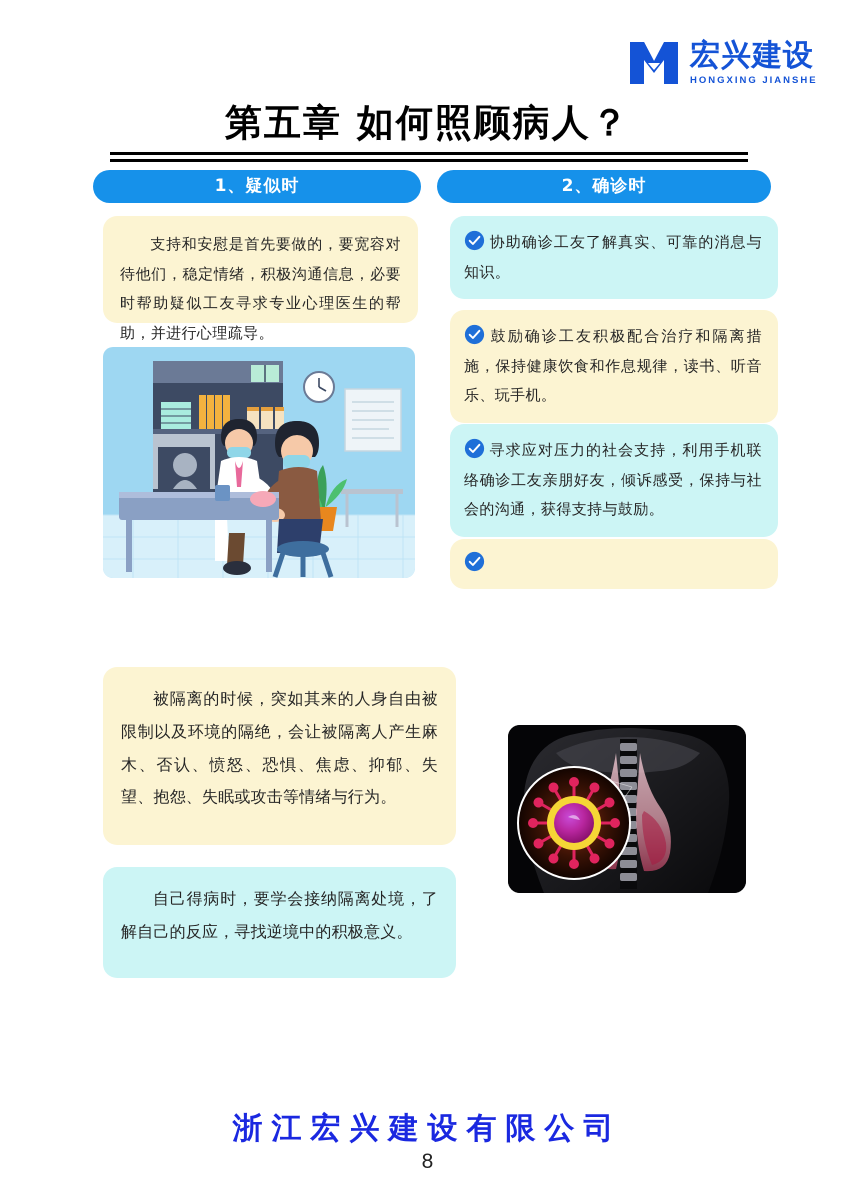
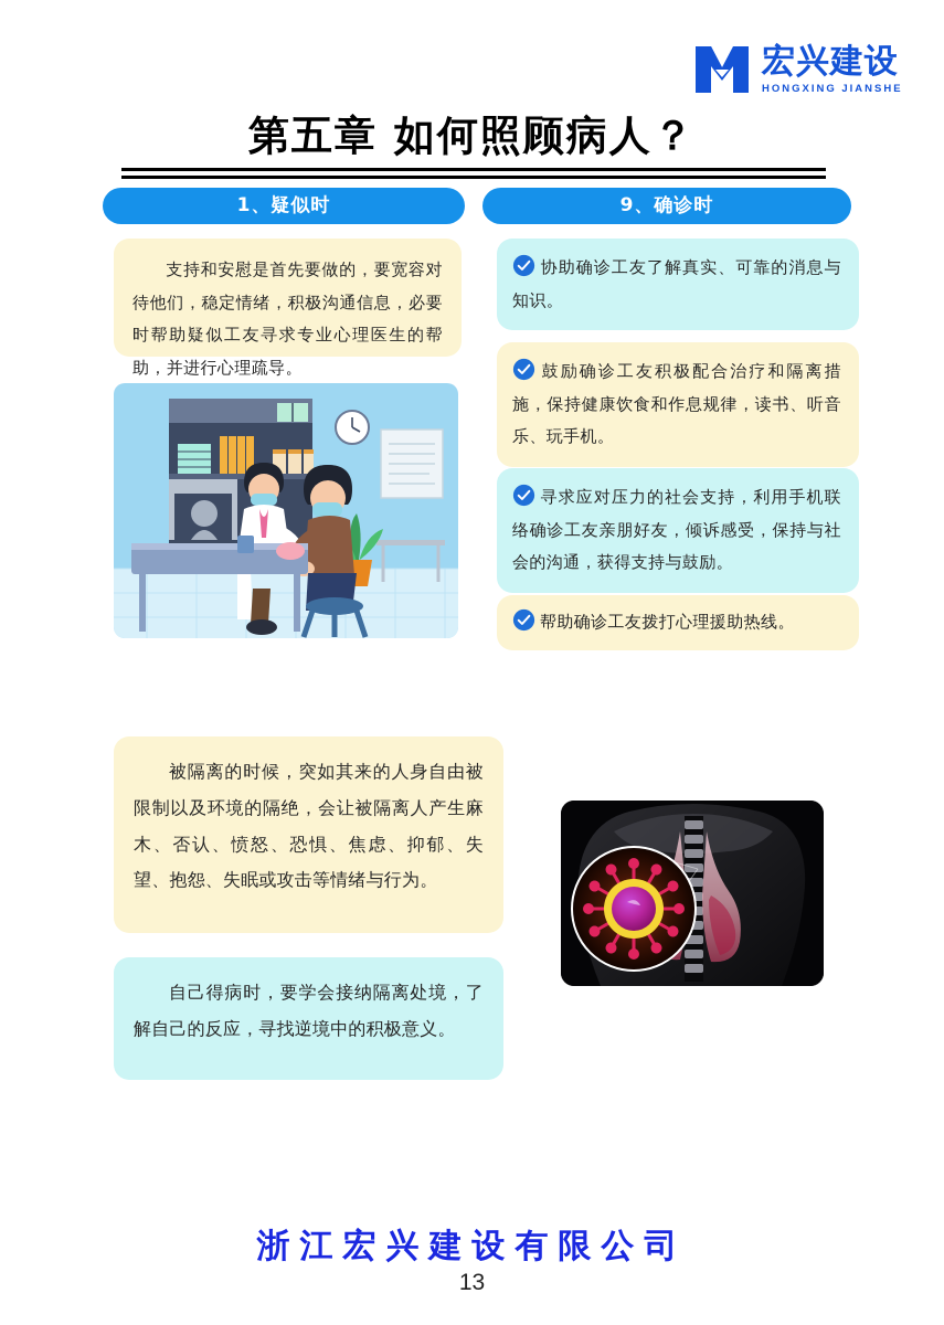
  宏兴建设
  HONGXING JIANSHE
  第五章 如何照顾病人？
  1、疑似时
- 2、确诊时
+ 9、确诊时
  支持和安慰是首先要做的，要宽容对待他们，稳定情绪，积极沟通信息，必要时帮助疑似工友寻求专业心理医生的帮助，并进行心理疏导。
  协助确诊工友了解真实、可靠的消息与知识。
  鼓励确诊工友积极配合治疗和隔离措施，保持健康饮食和作息规律，读书、听音乐、玩手机。
  寻求应对压力的社会支持，利用手机联络确诊工友亲朋好友，倾诉感受，保持与社会的沟通，获得支持与鼓励。
+ 帮助确诊工友拨打心理援助热线。
  被隔离的时候，突如其来的人身自由被限制以及环境的隔绝，会让被隔离人产生麻木、否认、愤怒、恐惧、焦虑、抑郁、失望、抱怨、失眠或攻击等情绪与行为。
  自己得病时，要学会接纳隔离处境，了解自己的反应，寻找逆境中的积极意义。
  浙江宏兴建设有限公司
- 8
+ 13
